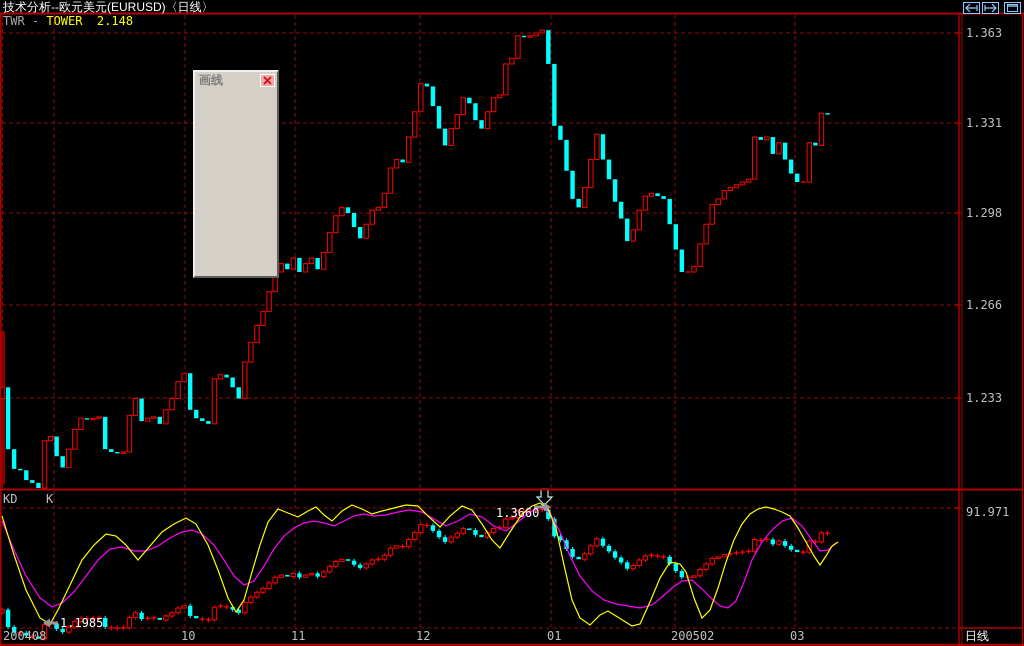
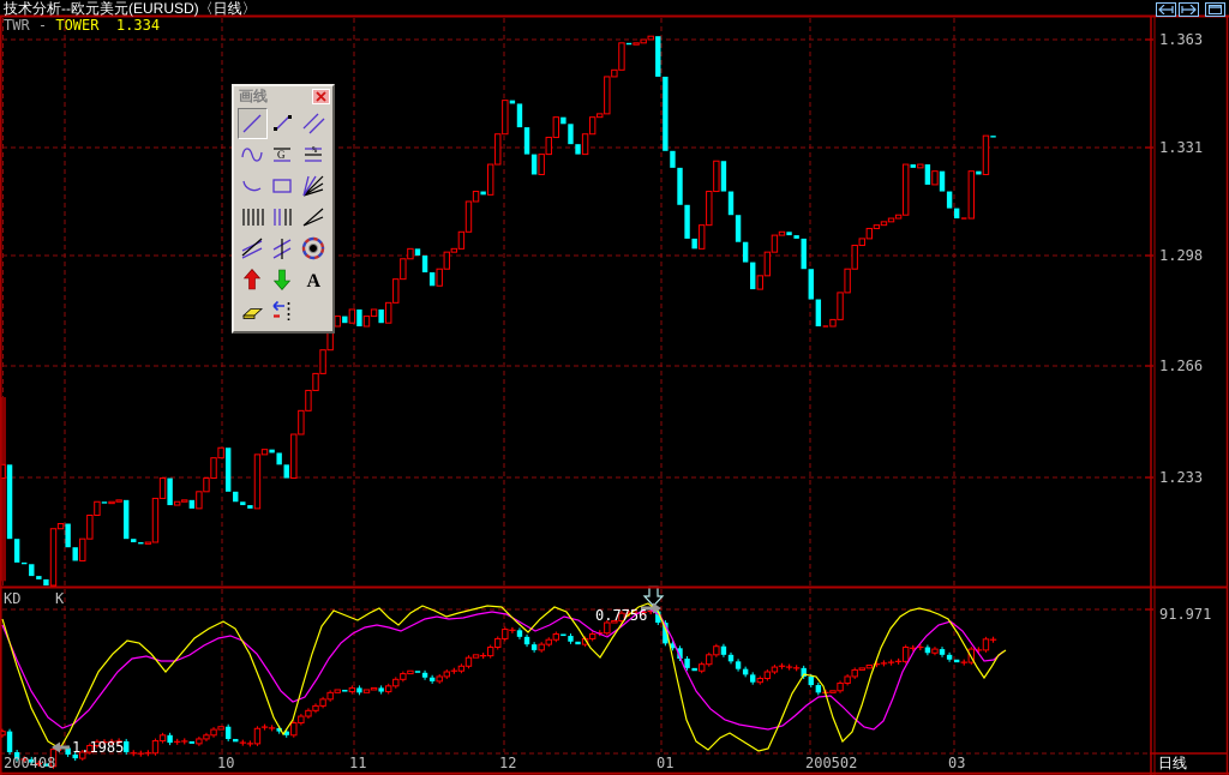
  技术分析--欧元美元(EURUSD)〈日线〉
- TWR - TOWER 2.148
+ TWR - TOWER 1.334
  KD
  K
- 1.3660
+ 0.7756
  1.1985
  91.971
  日线
  画线
+ G
+ %
+ A
  1.363
  1.331
  1.298
  1.266
  1.233
  200408
  10
  11
  12
  01
  200502
  03
